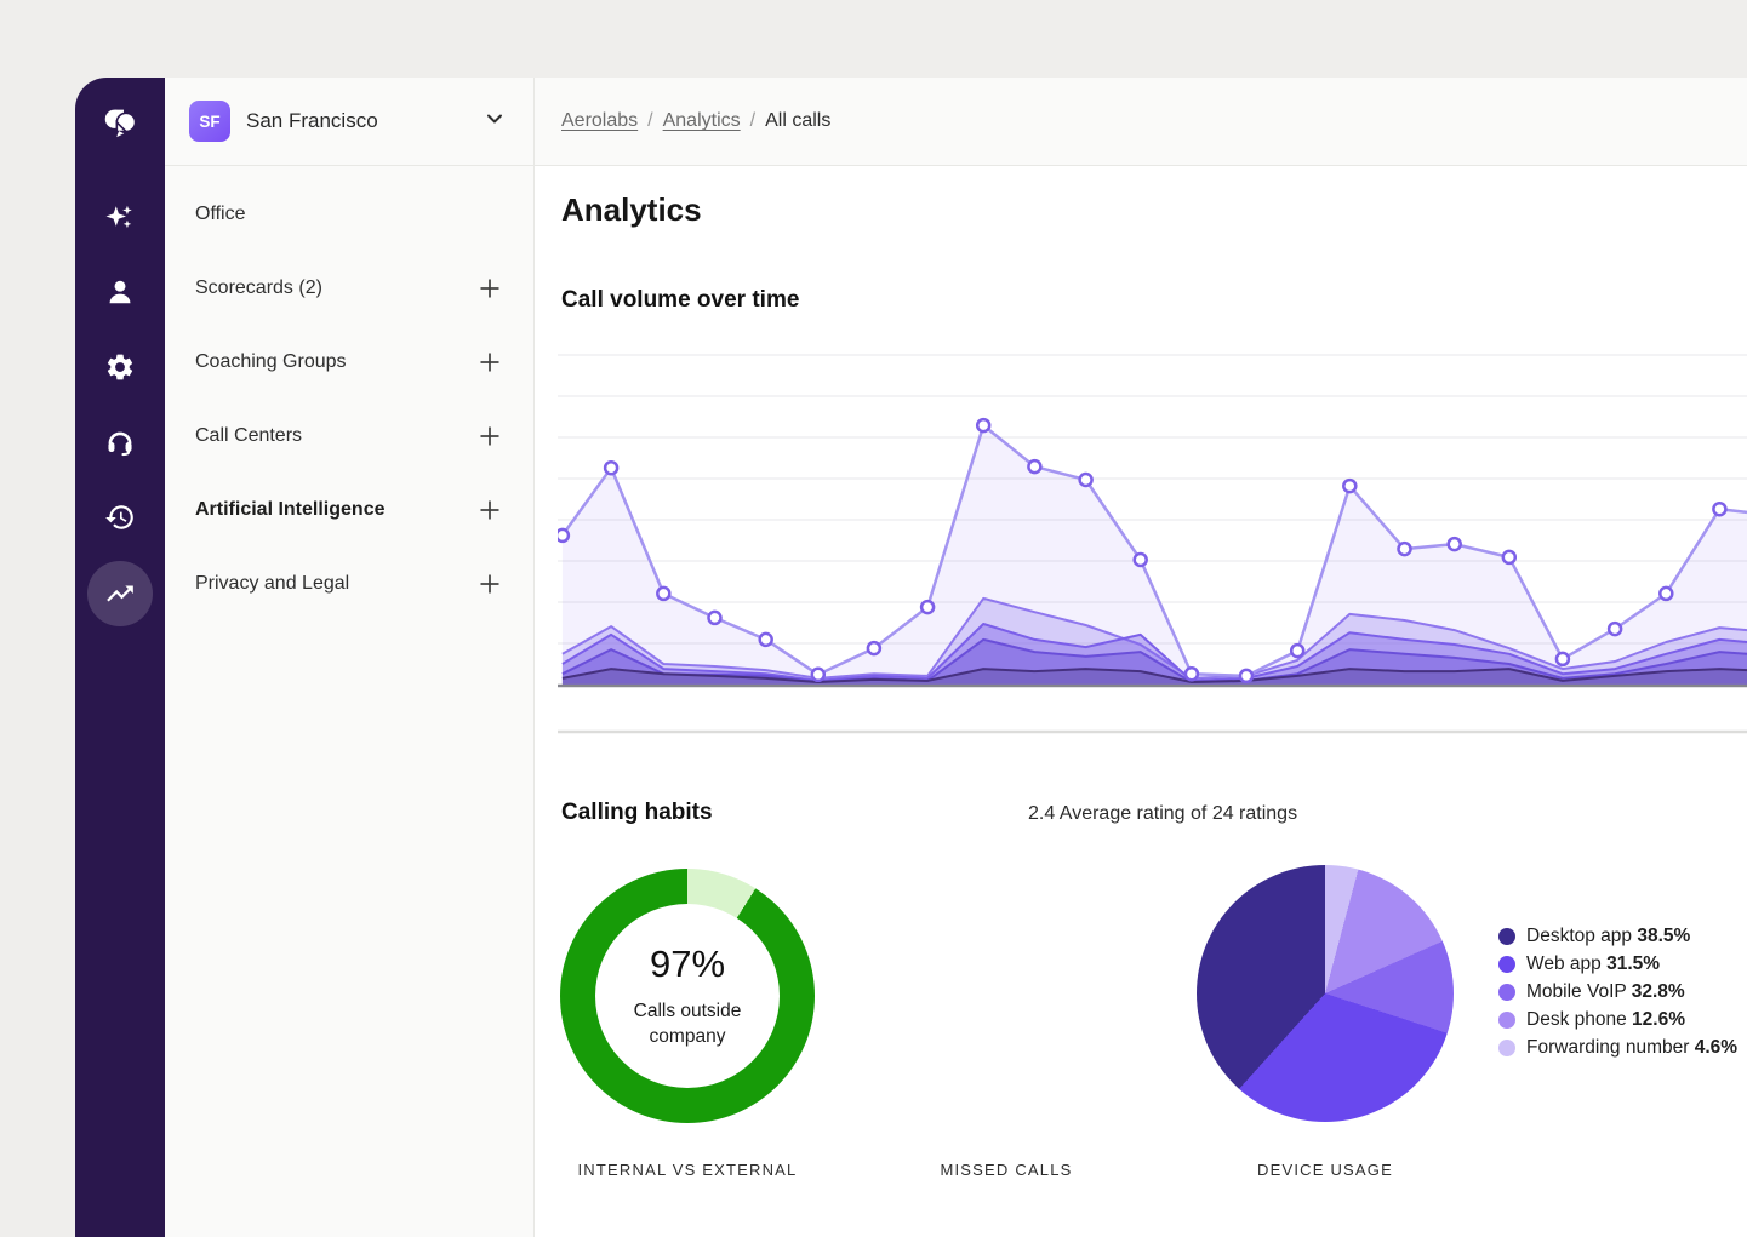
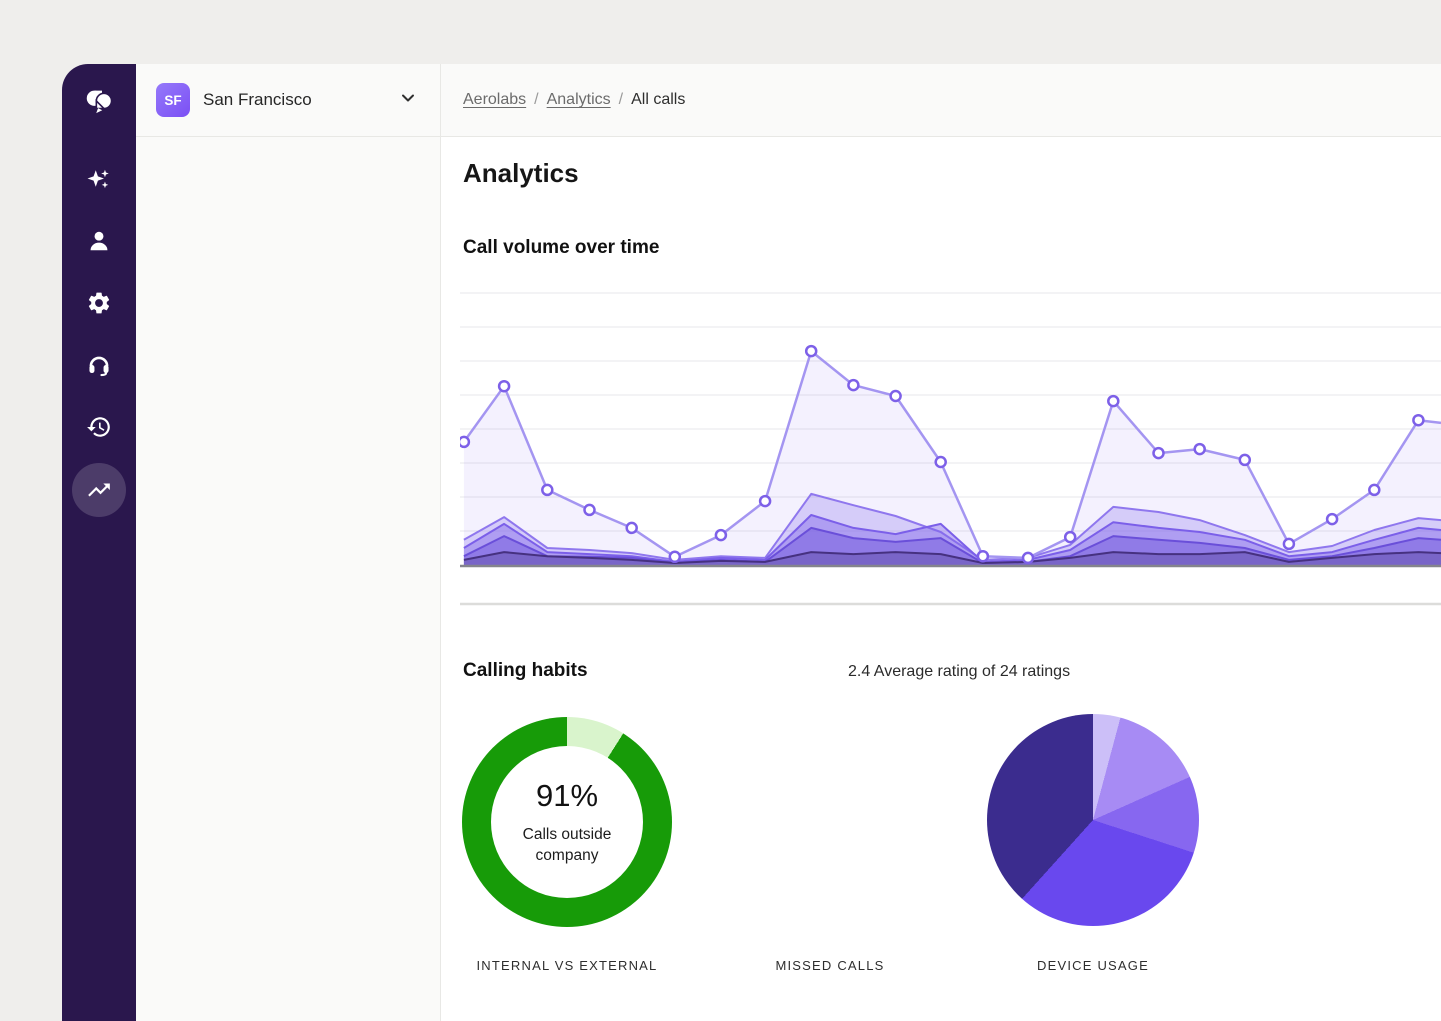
  SF
  San Francisco
- Office
- Scorecards (2)
- Coaching Groups
- Call Centers
- Artificial Intelligence
- Privacy and Legal
  Aerolabs
  /
  Analytics
  /
  All calls
  Analytics
  Call volume over time
  Calling habits
  2.4 Average rating of 24 ratings
- 97%
+ 91%
  Calls outside company
- Desktop app 38.5%
- Web app 31.5%
- Mobile VoIP 32.8%
- Desk phone 12.6%
- Forwarding number 4.6%
  INTERNAL VS EXTERNAL
  MISSED CALLS
  DEVICE USAGE
